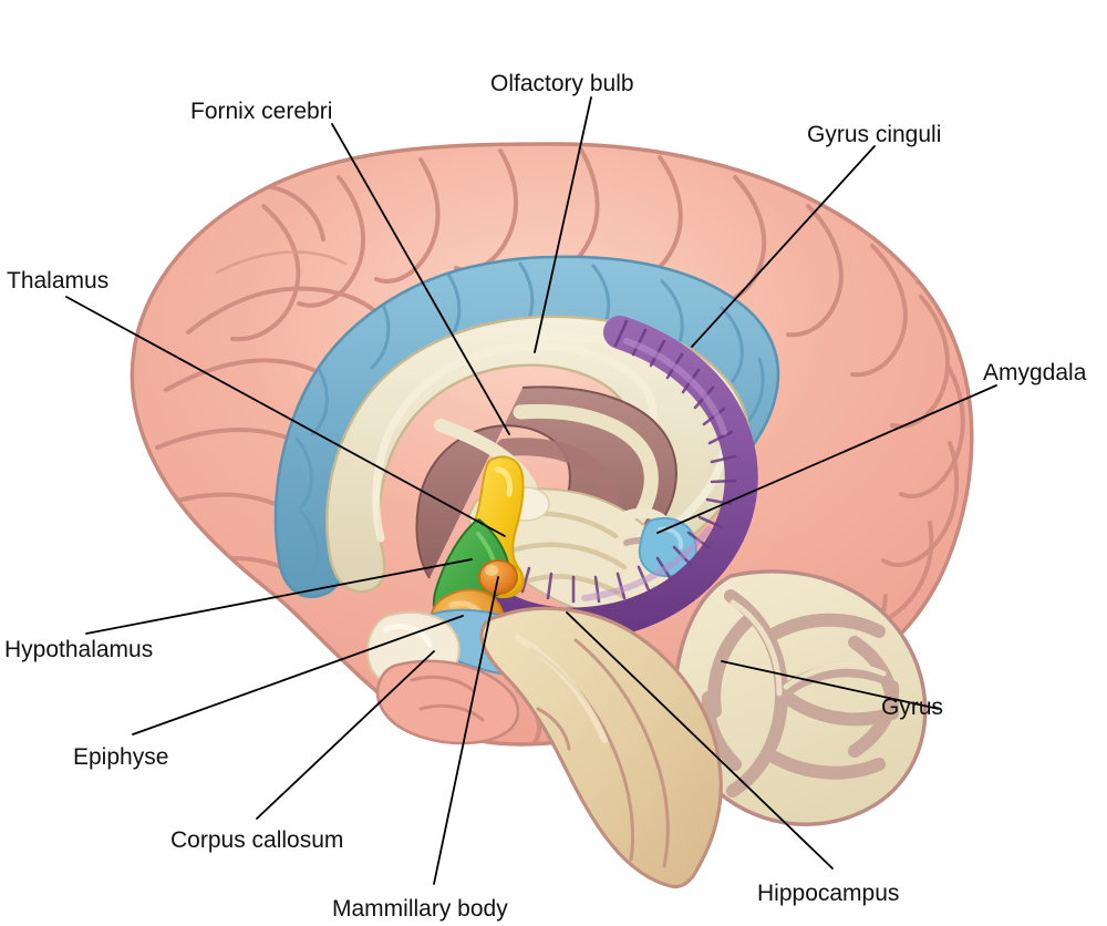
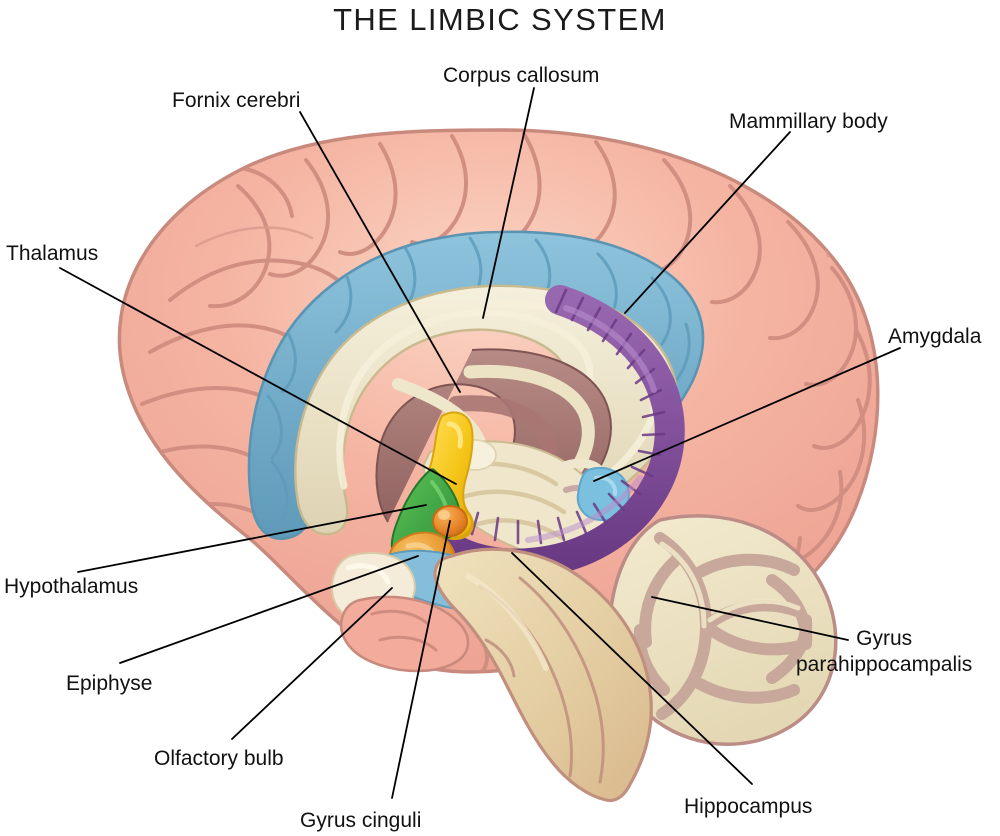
+ THE LIMBIC SYSTEM
  Fornix cerebri
- Olfactory bulb
+ Corpus callosum
- Gyrus cinguli
+ Mammillary body
  Thalamus
  Amygdala
  Hypothalamus
  Epiphyse
- Corpus callosum
+ Olfactory bulb
- Mammillary body
+ Gyrus cinguli
  Hippocampus
  Gyrus
+ parahippocampalis
